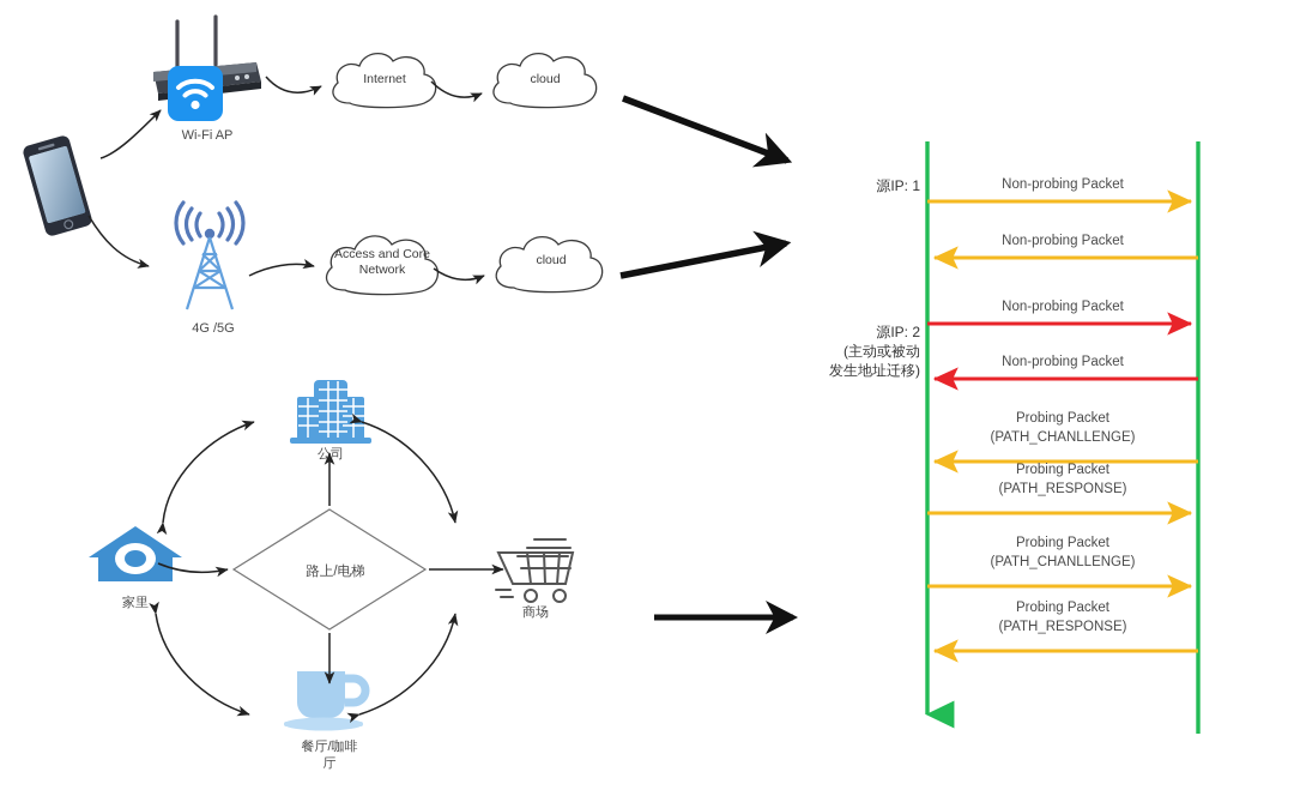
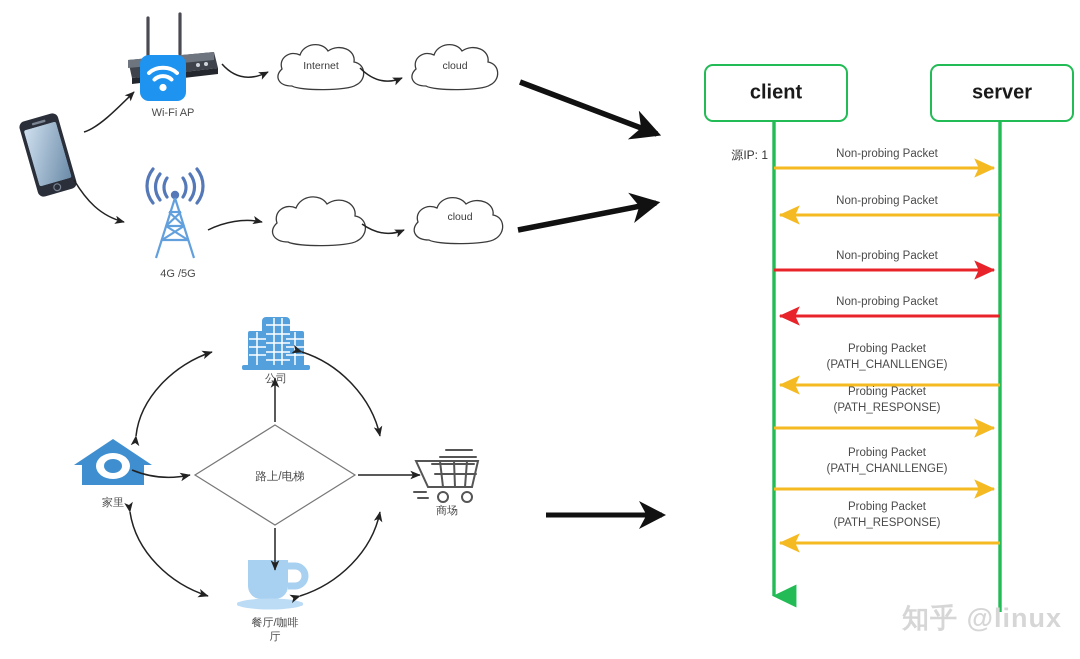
  Wi-Fi AP
  Internet
  cloud
  4G /5G
- Access and Core
- Network
  cloud
  公司
  家里
  商场
  餐厅/咖啡
  厅
  路上/电梯
+ client
+ server
  源IP: 1
- 源IP: 2
- (主动或被动
- 发生地址迁移)
  Non-probing Packet
  Non-probing Packet
  Non-probing Packet
  Non-probing Packet
  Probing Packet
  (PATH_CHANLLENGE)
  Probing Packet
  (PATH_RESPONSE)
  Probing Packet
  (PATH_CHANLLENGE)
  Probing Packet
  (PATH_RESPONSE)
+ 知乎 @linux
